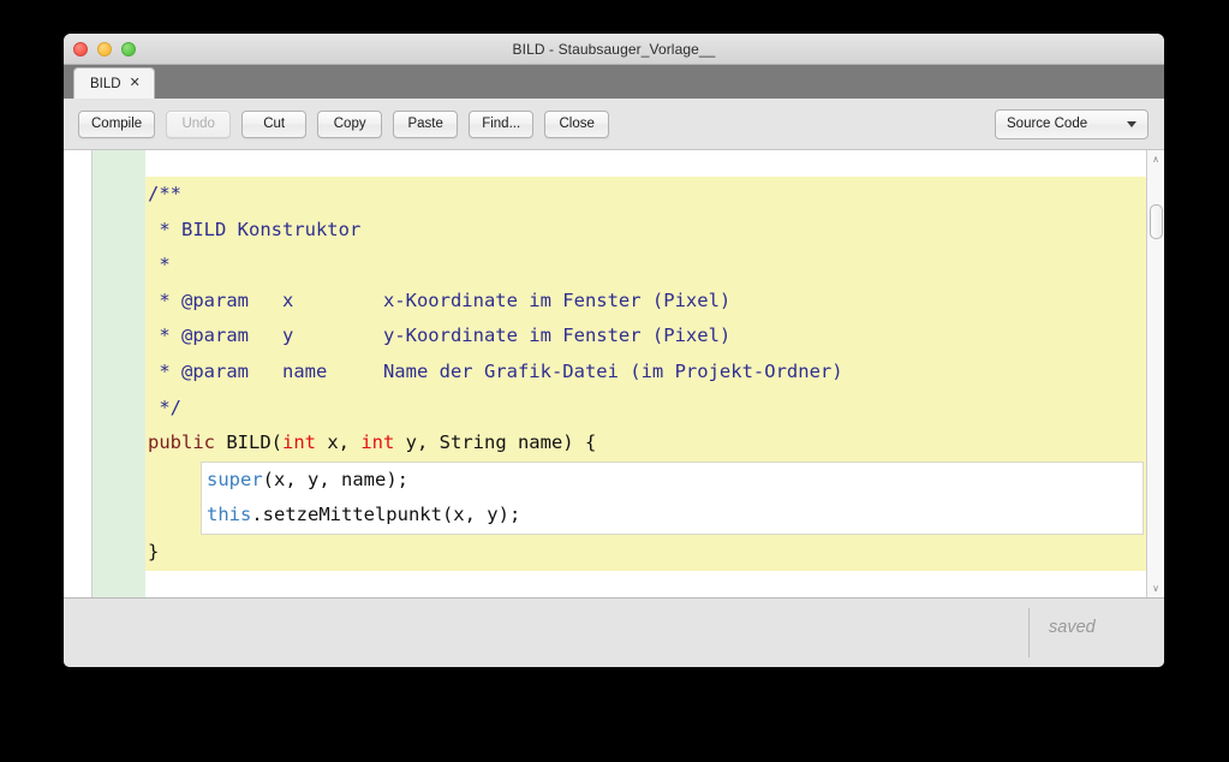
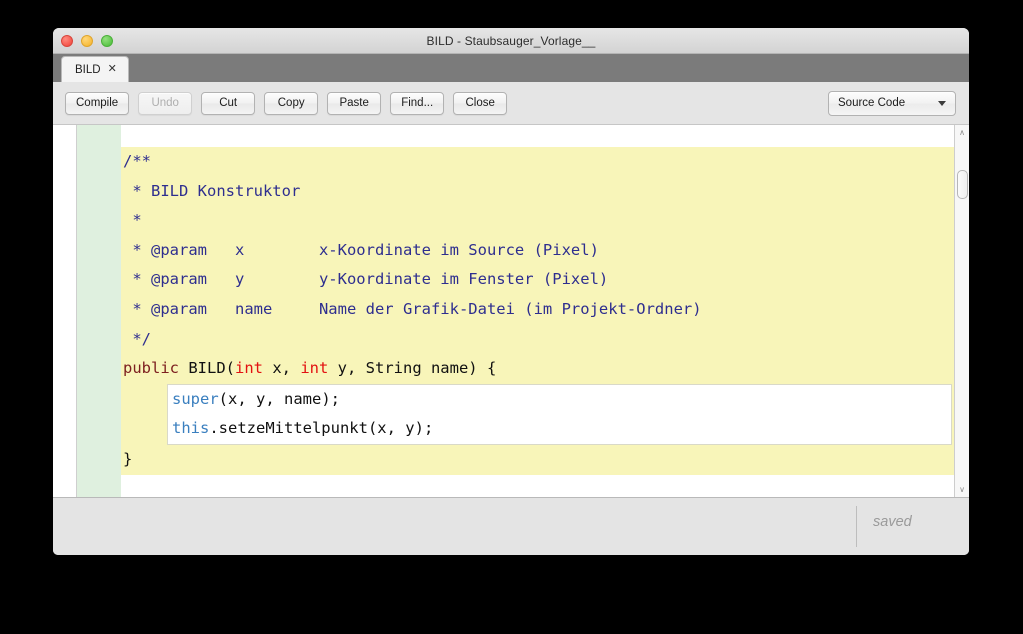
  BILD - Staubsauger_Vorlage__
  BILD
  ✕
  Compile
  Undo
  Cut
  Copy
  Paste
  Find...
  Close
  Source Code
  /**
  * BILD Konstruktor
  *
- * @param x x-Koordinate im Fenster (Pixel)
+ * @param x x-Koordinate im Source (Pixel)
  * @param y y-Koordinate im Fenster (Pixel)
  * @param name Name der Grafik-Datei (im Projekt-Ordner)
  */
  public BILD(int x, int y, String name) {
  super(x, y, name);
  this.setzeMittelpunkt(x, y);
  }
  ∧
  ∨
  saved
